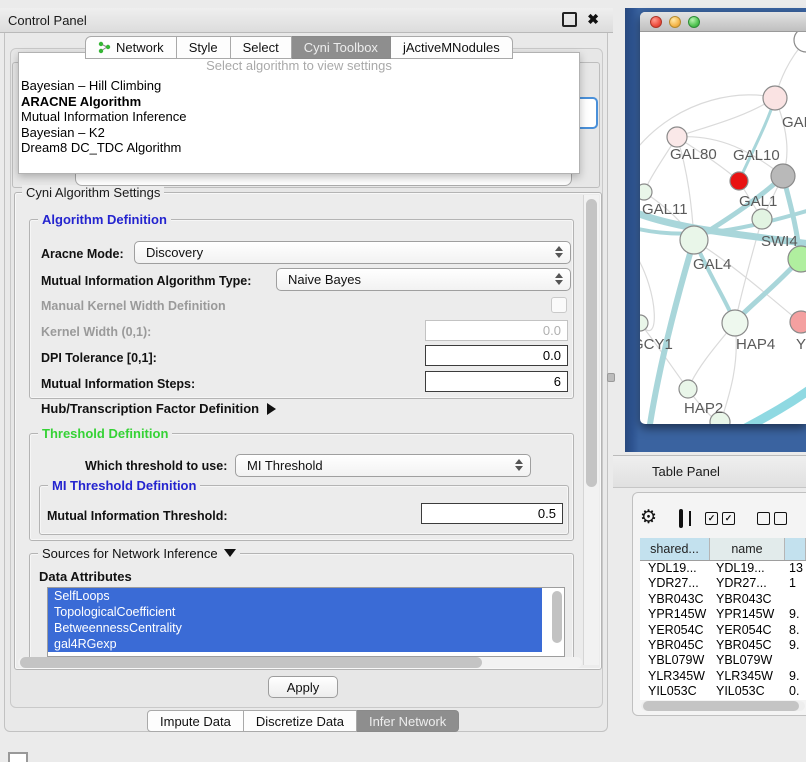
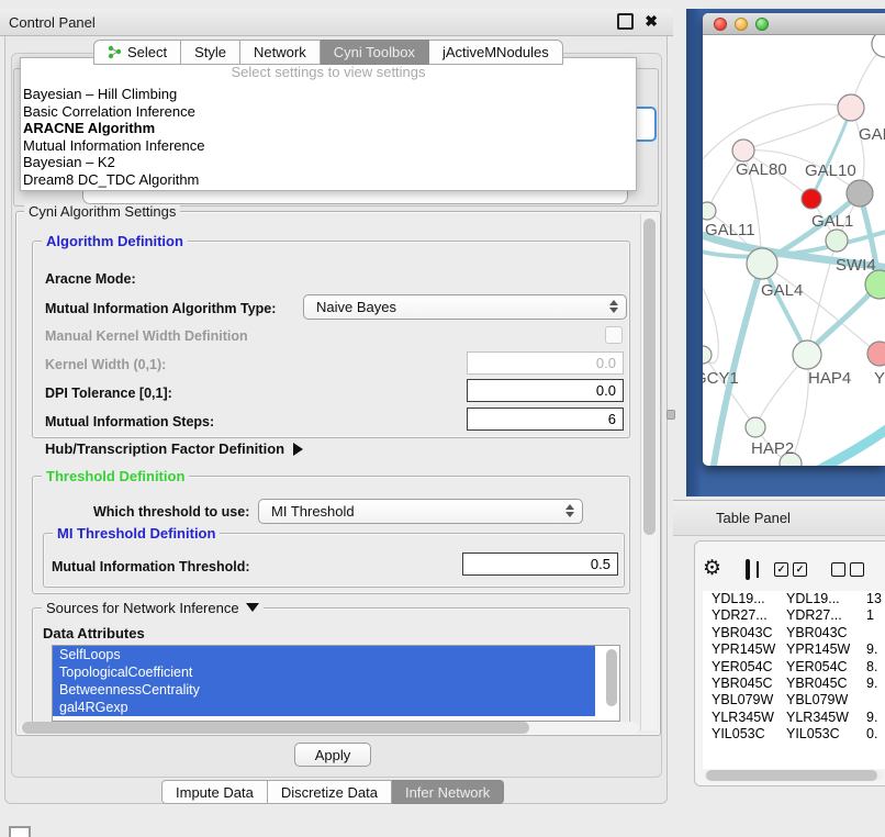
  Control Panel
  ✖
- Network
+ Select
  Style
- Select
+ Network
  Cyni Toolbox
  jActiveMNodules
- Select algorithm to view settings
+ Select settings to view settings
  Bayesian – Hill Climbing
+ Basic Correlation Inference
  ARACNE Algorithm
  Mutual Information Inference
  Bayesian – K2
  Dream8 DC_TDC Algorithm
  Cyni Algorithm Settings
  Algorithm Definition
  Aracne Mode:
- Discovery
  Mutual Information Algorithm Type:
  Naive Bayes
  Manual Kernel Width Definition
  Kernel Width (0,1):
  0.0
  DPI Tolerance [0,1]:
  0.0
  Mutual Information Steps:
  6
  Hub/Transcription Factor Definition
  Threshold Definition
  Which threshold to use:
  MI Threshold
  MI Threshold Definition
  Mutual Information Threshold:
  0.5
  Sources for Network Inference
  Data Attributes
  SelfLoops
  TopologicalCoefficient
  BetweennessCentrality
  gal4RGexp
  Apply
  Impute Data
  Discretize Data
  Infer Network
  GAL80
  GAL10
  GAL11
  GAL1
  SWI4
  GAL4
  CY1
  HAP4
  Y
  HAP2
  Table Panel
  ⚙
  ✓
  ✓
- shared...
- name
  YDL19...
  YDL19...
  13
  YDR27...
  YDR27...
  1
  YBR043C
  YBR043C
  YPR145W
  YPR145W
  9.
  YER054C
  YER054C
  8.
  YBR045C
  YBR045C
  9.
  YBL079W
  YBL079W
  YLR345W
  YLR345W
  9.
  YIL053C
  YIL053C
  0.
